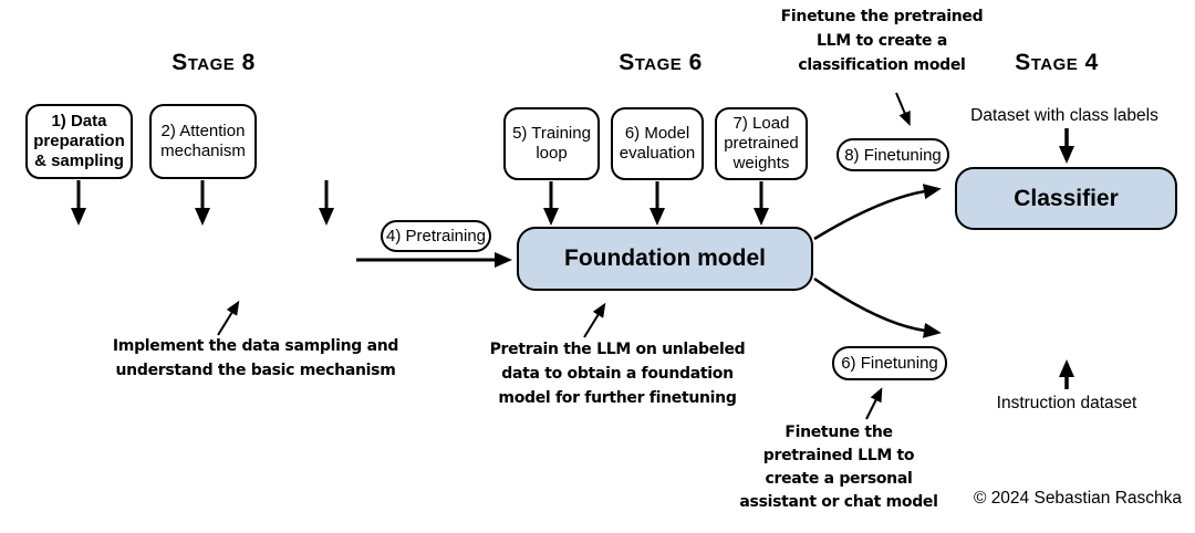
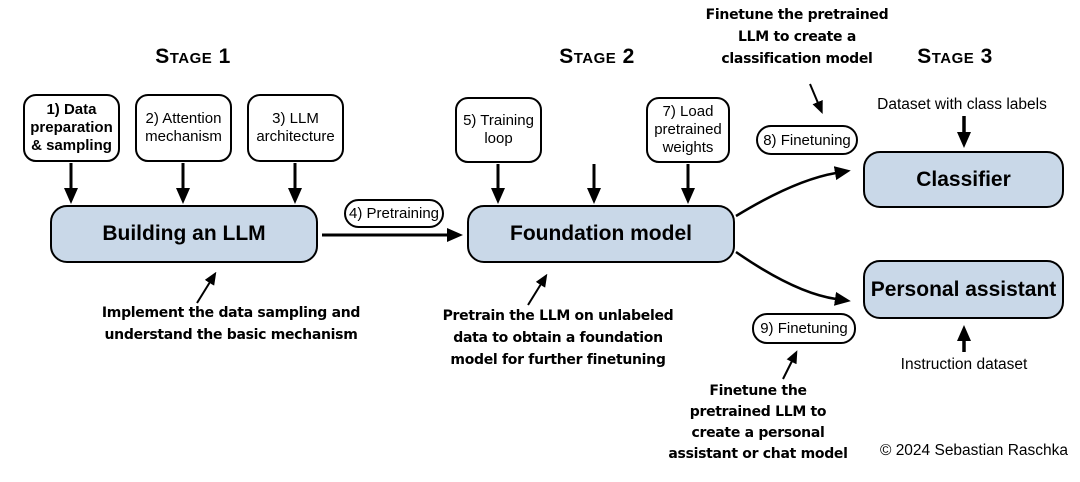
- Stage 8
+ Stage 1
- Stage 6
+ Stage 2
- Stage 4
+ Stage 3
  1) Data
  preparation
  & sampling
  2) Attention
  mechanism
+ 3) LLM
+ architecture
  5) Training
  loop
- 6) Model
- evaluation
  7) Load
  pretrained
  weights
+ Building an LLM
  Foundation model
  Classifier
+ Personal assistant
  4) Pretraining
  8) Finetuning
- 6) Finetuning
+ 9) Finetuning
  Implement the data sampling and
  understand the basic mechanism
  Pretrain the LLM on unlabeled
  data to obtain a foundation
  model for further finetuning
  Finetune the pretrained
  LLM to create a
  classification model
  Finetune the
  pretrained LLM to
  create a personal
  assistant or chat model
  Dataset with class labels
  Instruction dataset
  © 2024 Sebastian Raschka
